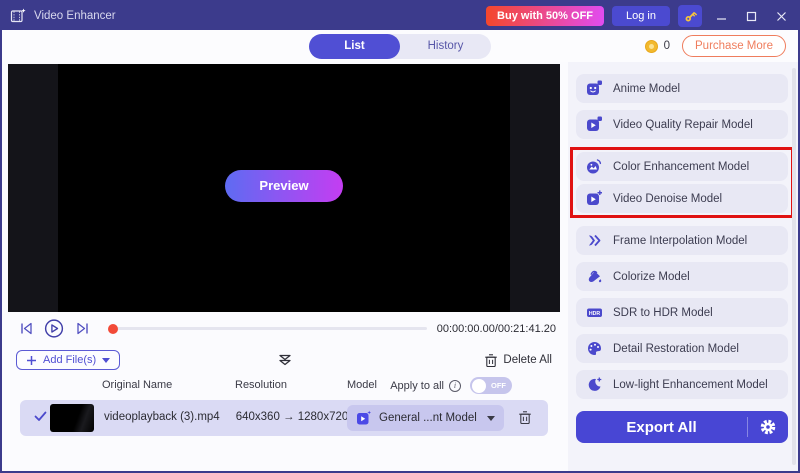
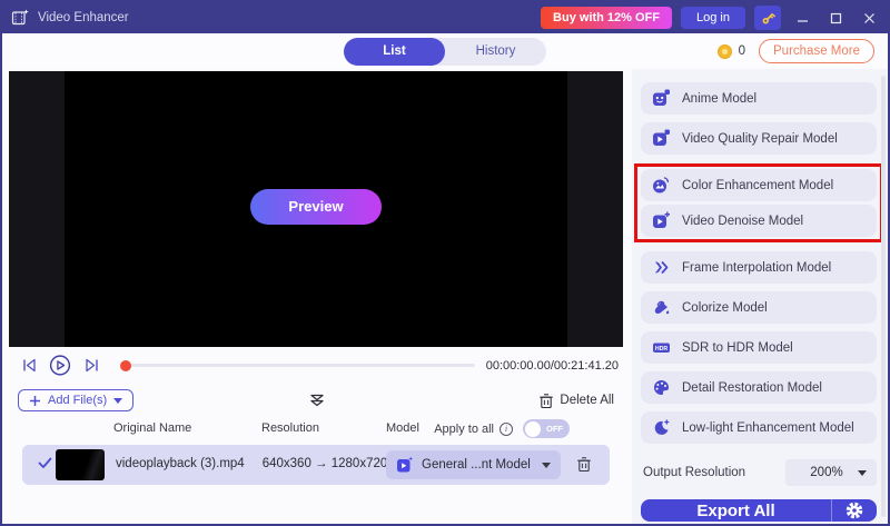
  Video Enhancer
- Buy with 50% OFF
+ Buy with 12% OFF
  Log in
  List
  History
  0
  Purchase More
  Preview
  00:00:00.00/00:21:41.20
  Add File(s)
  Delete All
  Original Name
  Resolution
  Model
  Apply to all
  i
  OFF
  videoplayback (3).mp4
  640x360 → 1280x720
  General ...nt Model
  Anime Model
  Video Quality Repair Model
  Color Enhancement Model
  Video Denoise Model
  Frame Interpolation Model
  Colorize Model
  SDR to HDR Model
  Detail Restoration Model
  Low-light Enhancement Model
+ Output Resolution
+ 200%
  Export All
